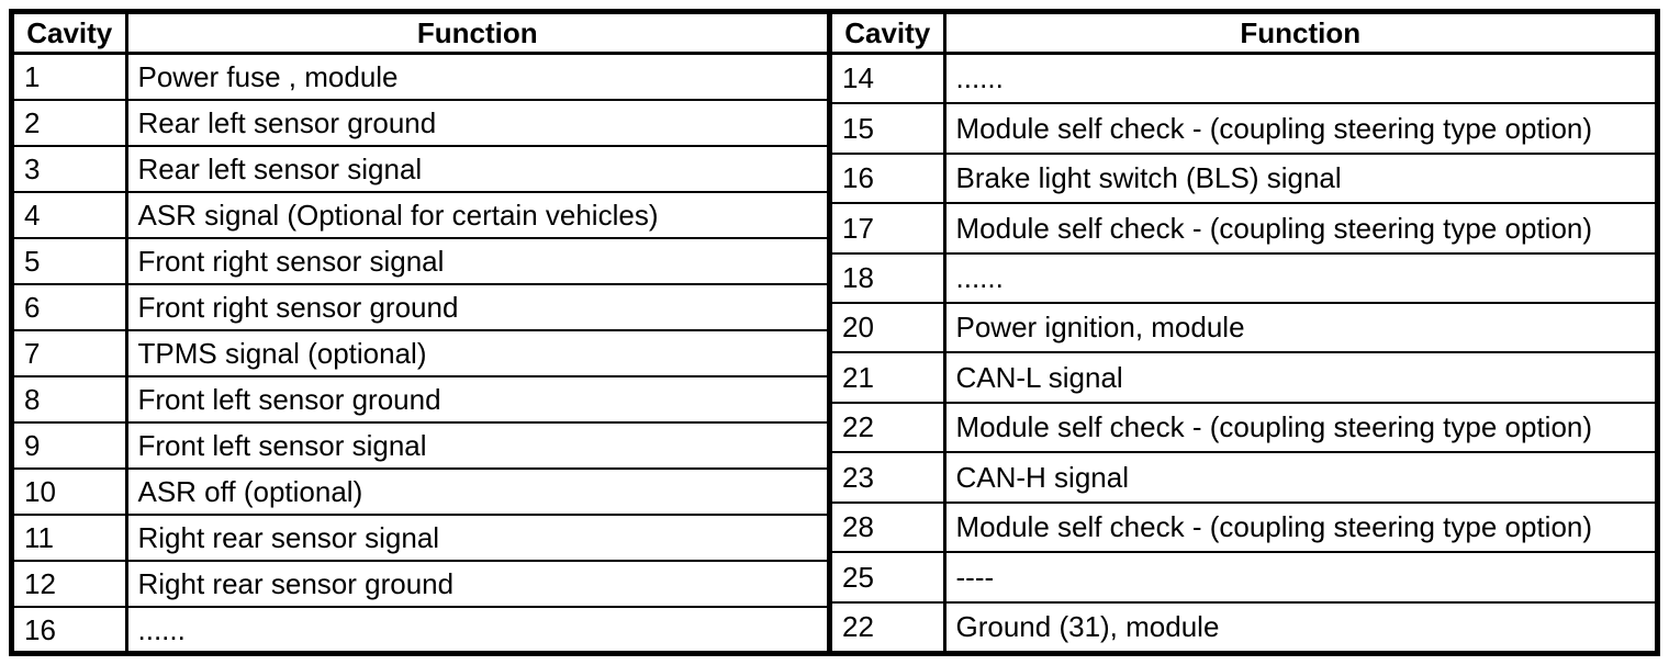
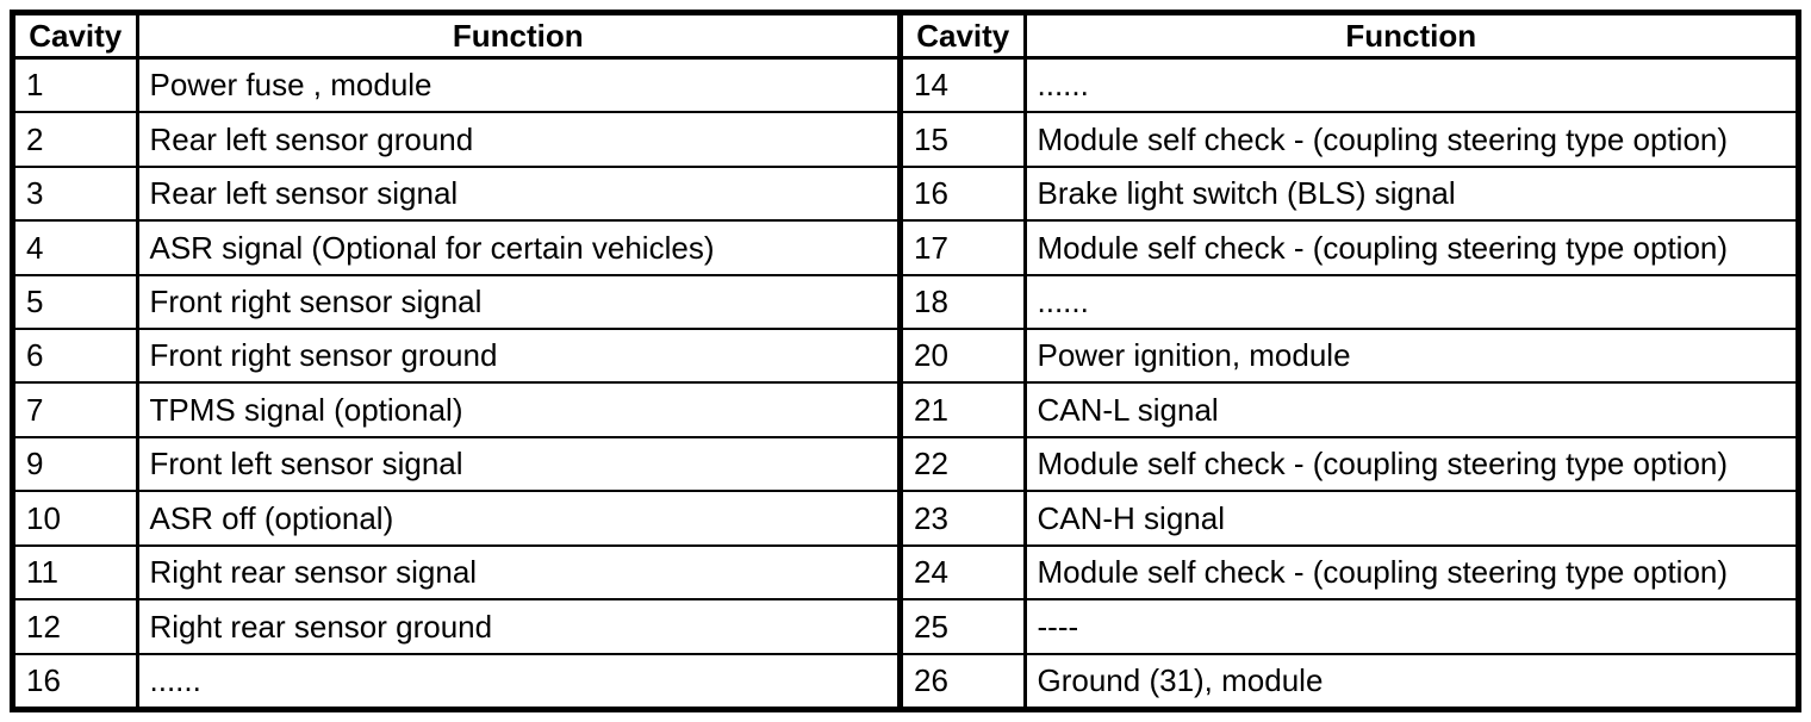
  Cavity	Function
  1	Power fuse , module
  2	Rear left sensor ground
  3	Rear left sensor signal
  4	ASR signal (Optional for certain vehicles)
  5	Front right sensor signal
  6	Front right sensor ground
  7	TPMS signal (optional)
- 8	Front left sensor ground
  9	Front left sensor signal
  10	ASR off (optional)
  11	Right rear sensor signal
  12	Right rear sensor ground
  16	......
  Cavity	Function
  14	......
  15	Module self check - (coupling steering type option)
  16	Brake light switch (BLS) signal
  17	Module self check - (coupling steering type option)
  18	......
  20	Power ignition, module
  21	CAN-L signal
  22	Module self check - (coupling steering type option)
  23	CAN-H signal
- 28	Module self check - (coupling steering type option)
+ 24	Module self check - (coupling steering type option)
  25	----
- 22	Ground (31), module
+ 26	Ground (31), module
